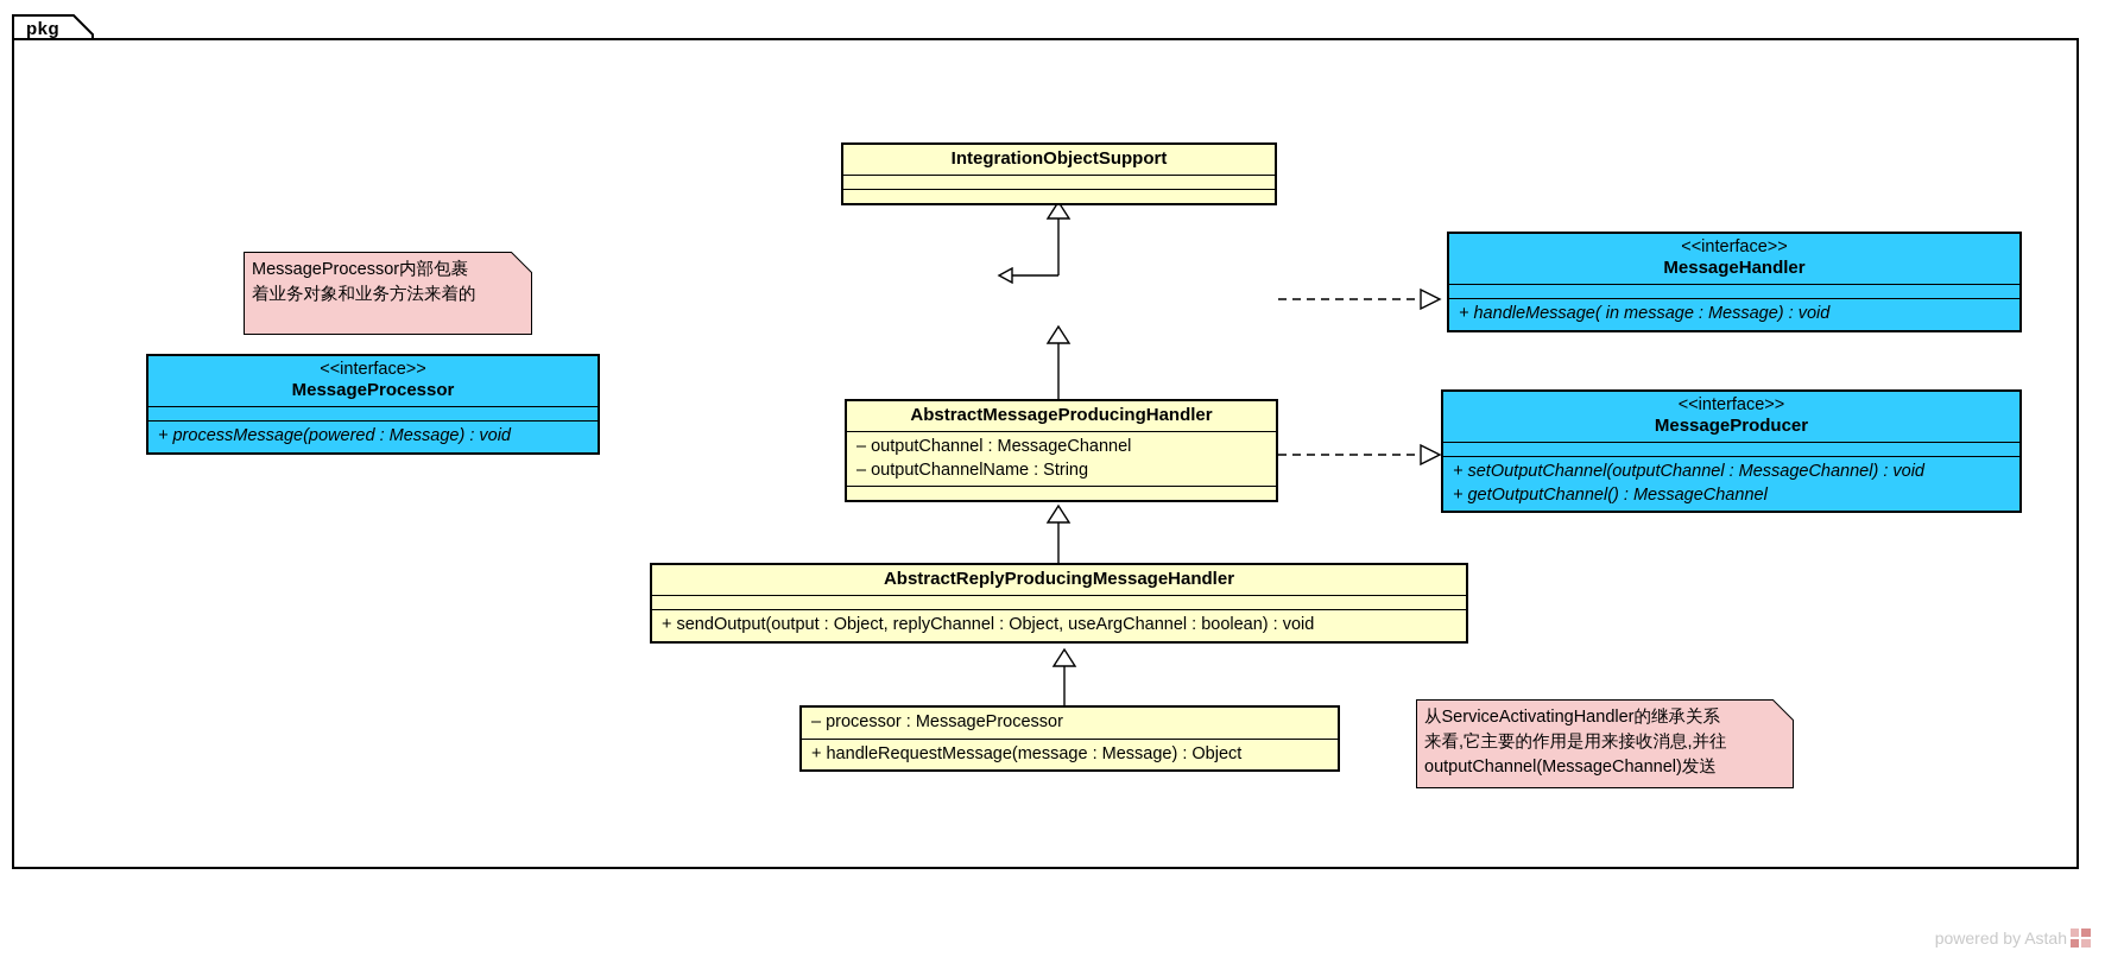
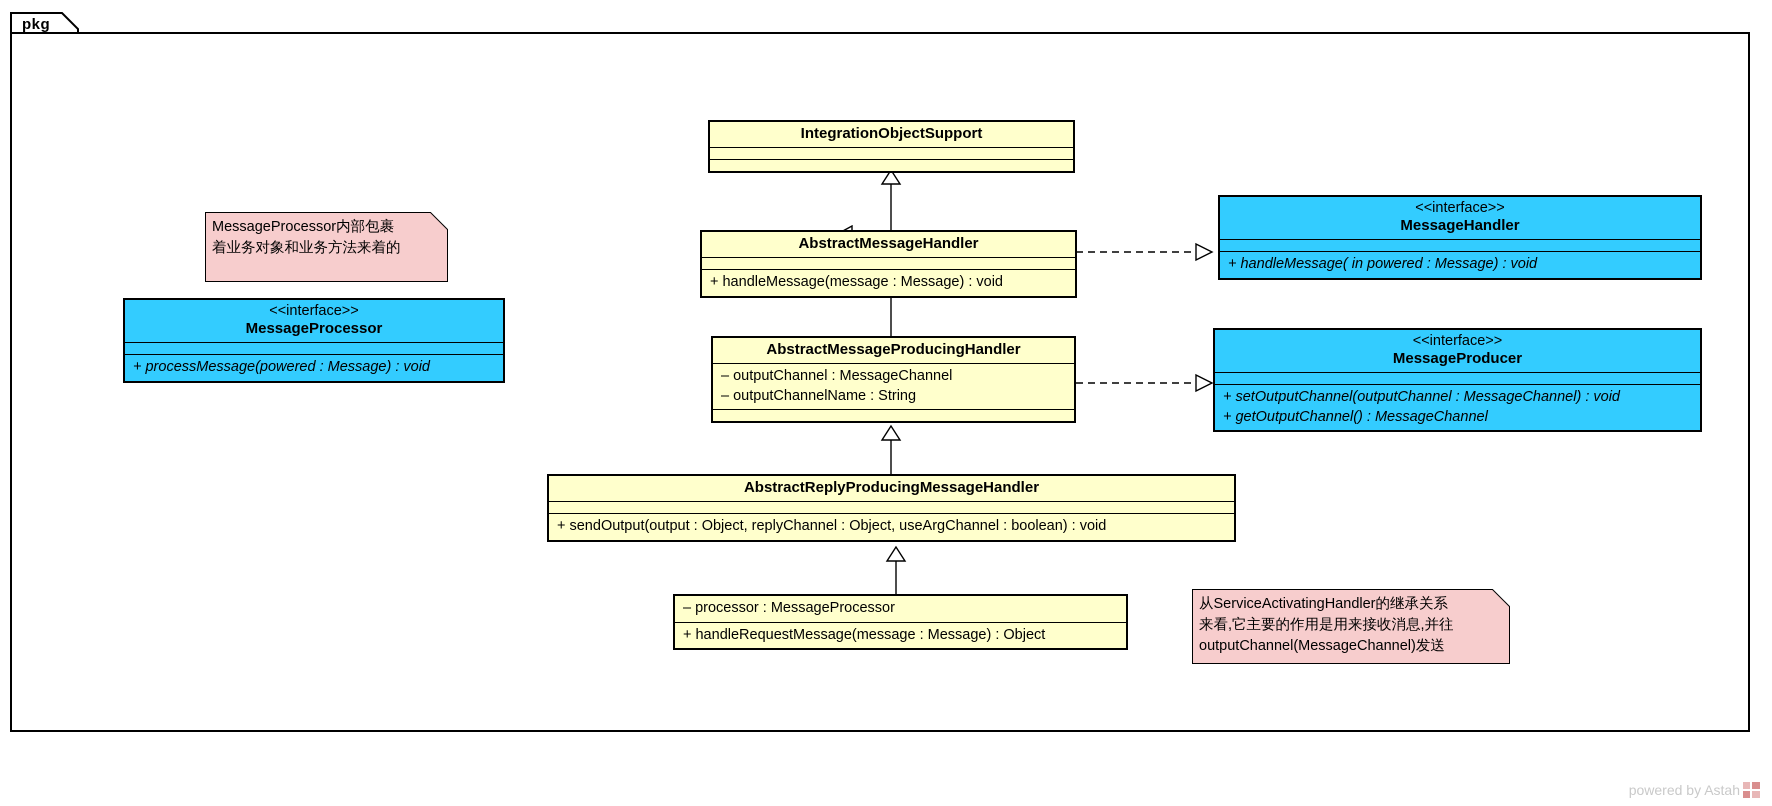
  pkg
  IntegrationObjectSupport
+ AbstractMessageHandler
+ + handleMessage(message : Message) : void
  AbstractMessageProducingHandler
  – outputChannel : MessageChannel
  – outputChannelName : String
  AbstractReplyProducingMessageHandler
  + sendOutput(output : Object, replyChannel : Object, useArgChannel : boolean) : void
  – processor : MessageProcessor
  + handleRequestMessage(message : Message) : Object
  <<interface>>
  MessageHandler
- + handleMessage( in message : Message) : void
+ + handleMessage( in powered : Message) : void
  <<interface>>
  MessageProducer
  + setOutputChannel(outputChannel : MessageChannel) : void
  + getOutputChannel() : MessageChannel
  <<interface>>
  MessageProcessor
  + processMessage(powered : Message) : void
  MessageProcessor内部包裹
  着业务对象和业务方法来着的
  从ServiceActivatingHandler的继承关系
  来看,它主要的作用是用来接收消息,并往
  outputChannel(MessageChannel)发送
  powered by Astah
